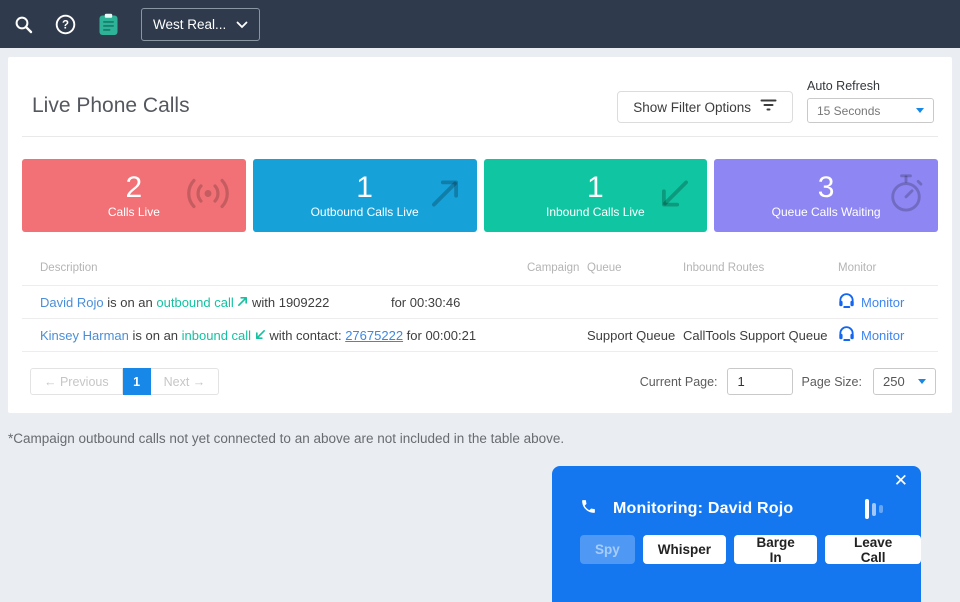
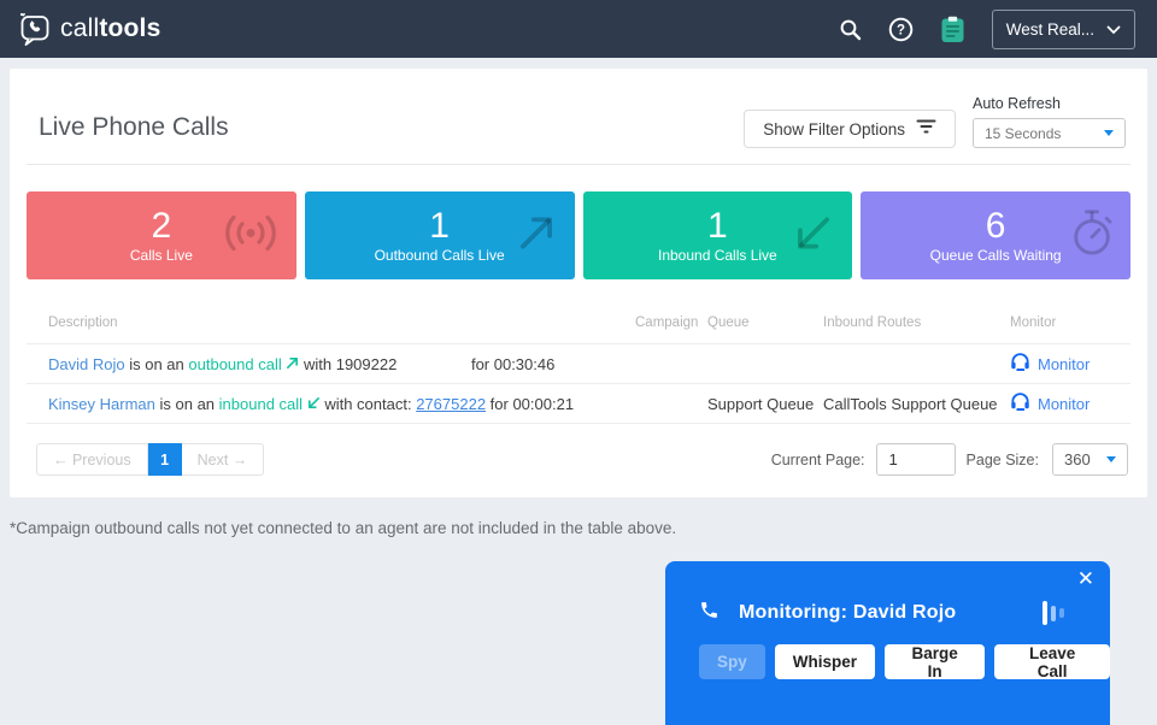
+ calltools
  ?
  West Real...
  Live Phone Calls
  Show Filter Options
  Auto Refresh
  15 Seconds
  2
  Calls Live
  1
  Outbound Calls Live
  1
  Inbound Calls Live
- 3
+ 6
  Queue Calls Waiting
  Description	Campaign	Queue	Inbound Routes	Monitor
  David Rojo is on an outbound call with 1909222 for 00:30:46				Monitor
  Kinsey Harman is on an inbound call with contact: 27675222 for 00:00:21		Support Queue	CallTools Support Queue	Monitor
  ← Previous
  1
  Next →
  Current Page:
  1
  Page Size:
- 250
+ 360
- *Campaign outbound calls not yet connected to an above are not included in the table above.
+ *Campaign outbound calls not yet connected to an agent are not included in the table above.
  ✕
  Monitoring: David Rojo
  Spy
  Whisper
  Barge In
  Leave Call
